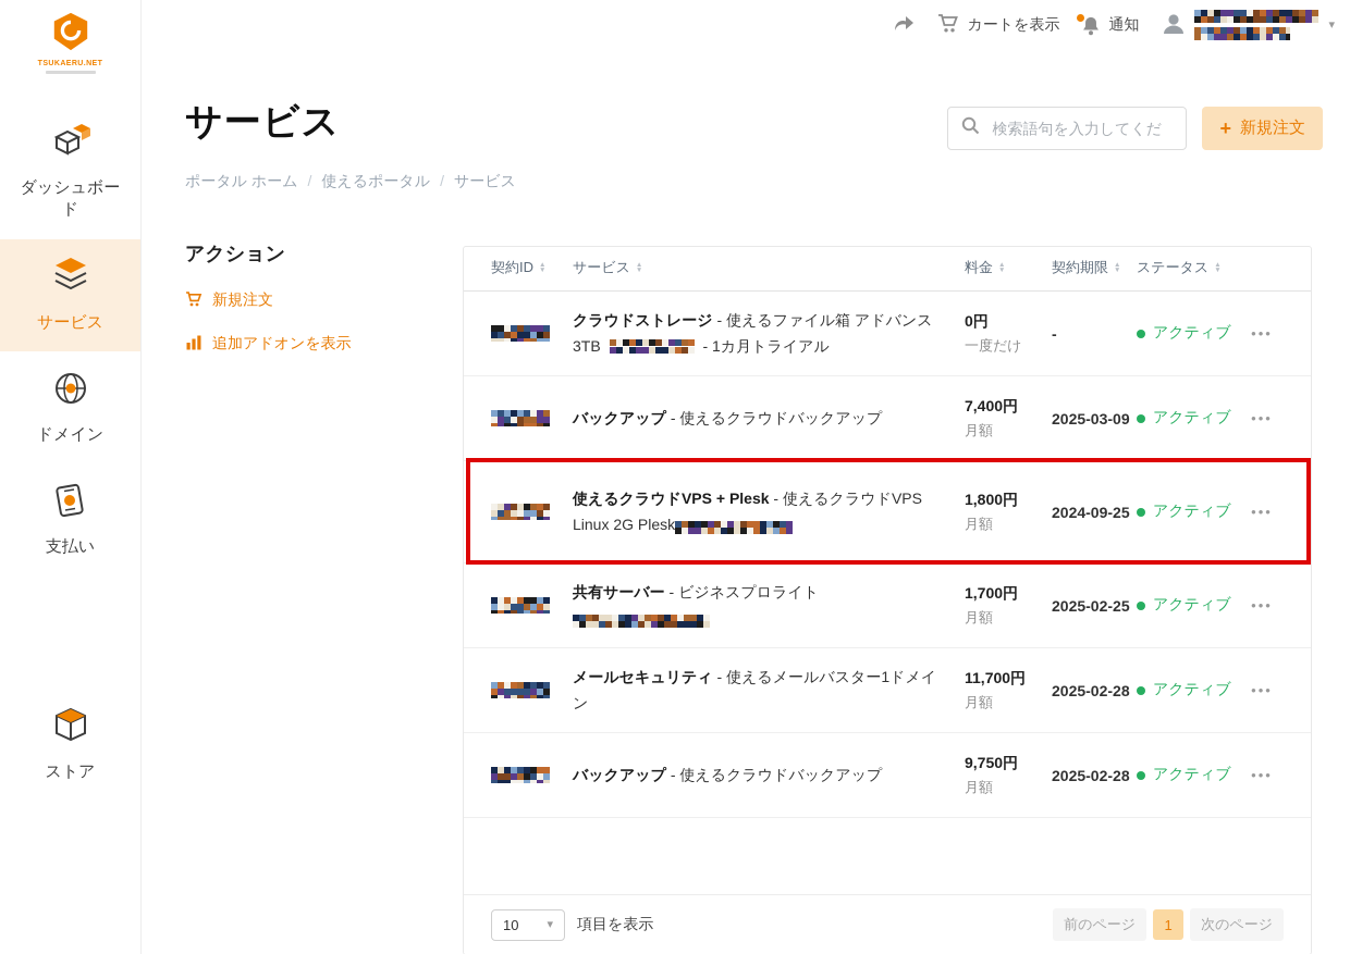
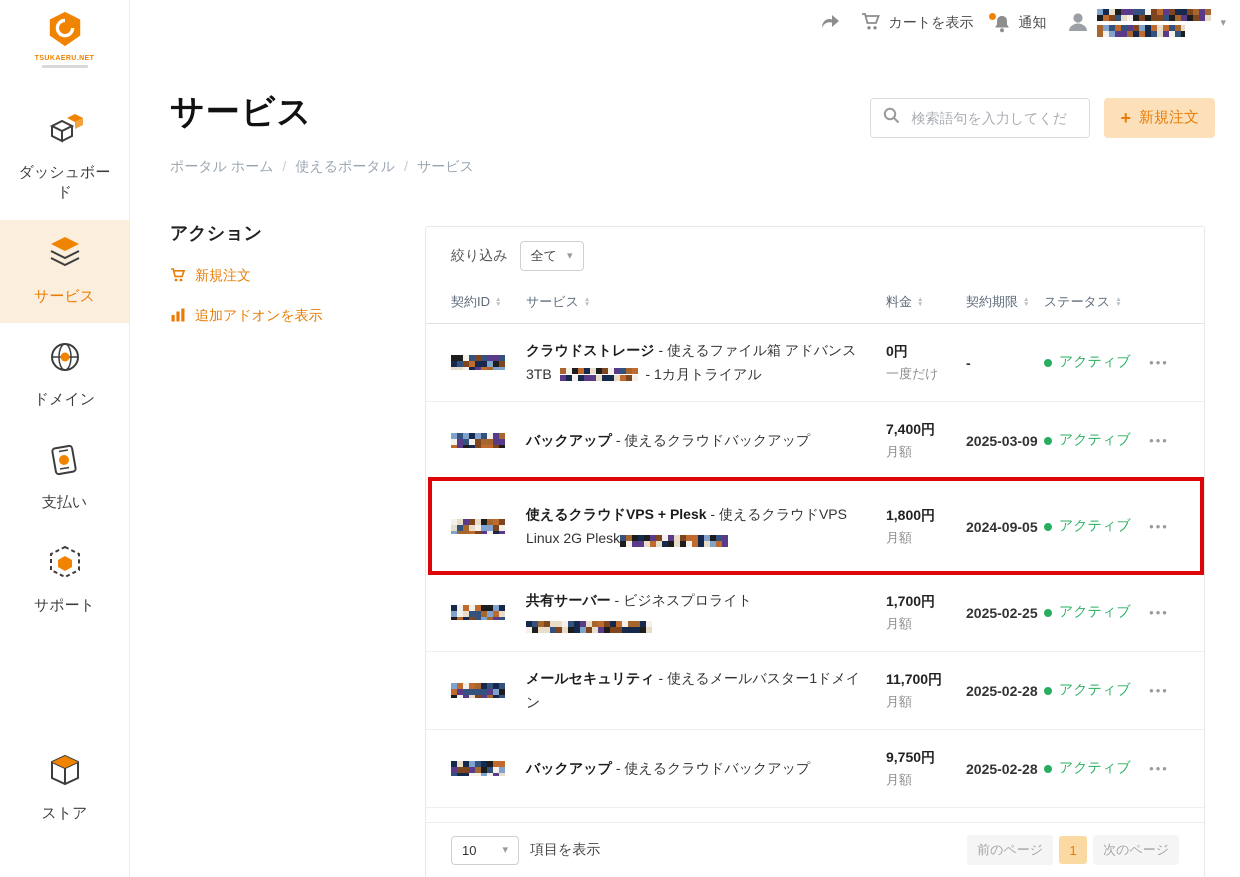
  ダッシュボード
  サービス
  ドメイン
  支払い
+ サポート
  ストア
  カートを表示
  通知
  サービス
  ポータル ホーム
  使えるポータル
  サービス
  検索語句を入力してくだ
  新規注文
  アクション
  新規注文
  追加アドオンを表示
+ 絞り込み
+ 全て
  契約ID
  サービス
  料金
  契約期限
  ステータス
  クラウドストレージ - 使えるファイル箱 アドバンス3TB - 1カ月トライアル
  0円
  一度だけ
  -
  アクティブ
  バックアップ - 使えるクラウドバックアップ
  7,400円
  月額
  2025-03-09
  アクティブ
  使えるクラウドVPS + Plesk - 使えるクラウドVPS Linux 2G Plesk
  1,800円
  月額
- 2024-09-25
+ 2024-09-05
  アクティブ
  共有サーバー - ビジネスプロライト
  1,700円
  月額
  2025-02-25
  アクティブ
  メールセキュリティ - 使えるメールバスター1ドメイン
  11,700円
  月額
  2025-02-28
  アクティブ
  バックアップ - 使えるクラウドバックアップ
  9,750円
  月額
  2025-02-28
  アクティブ
  10
  項目を表示
  前のページ
  1
  次のページ
